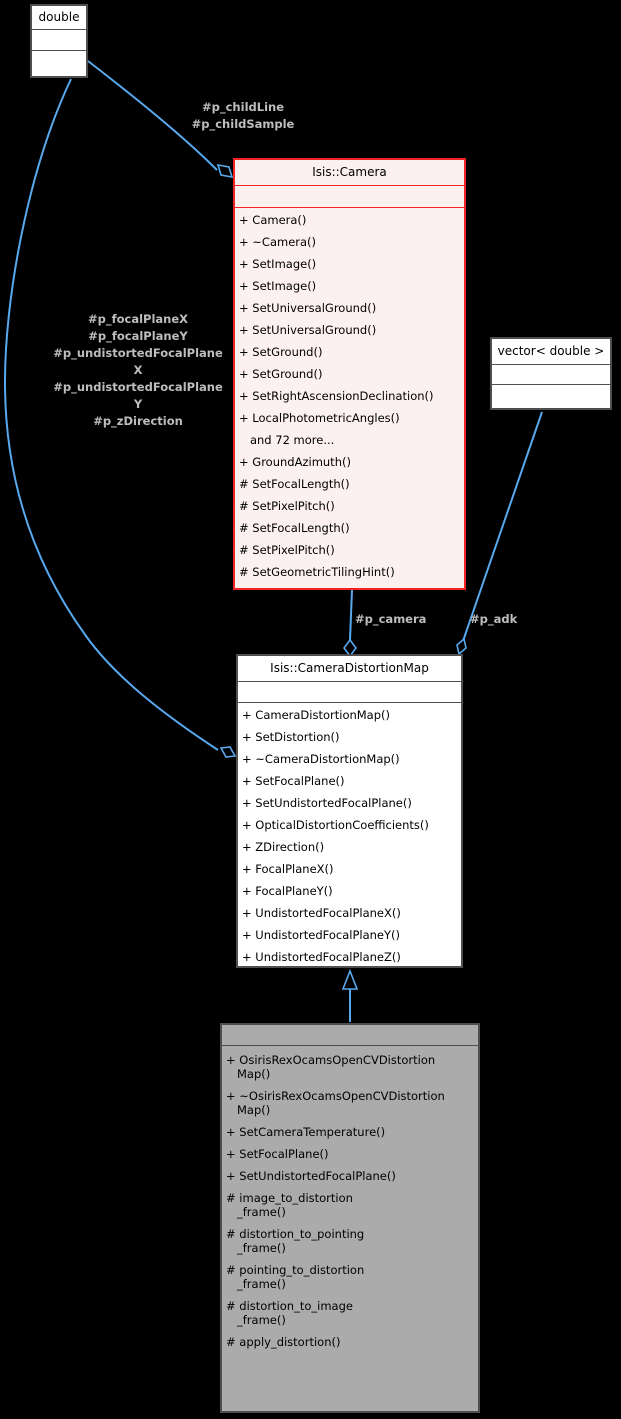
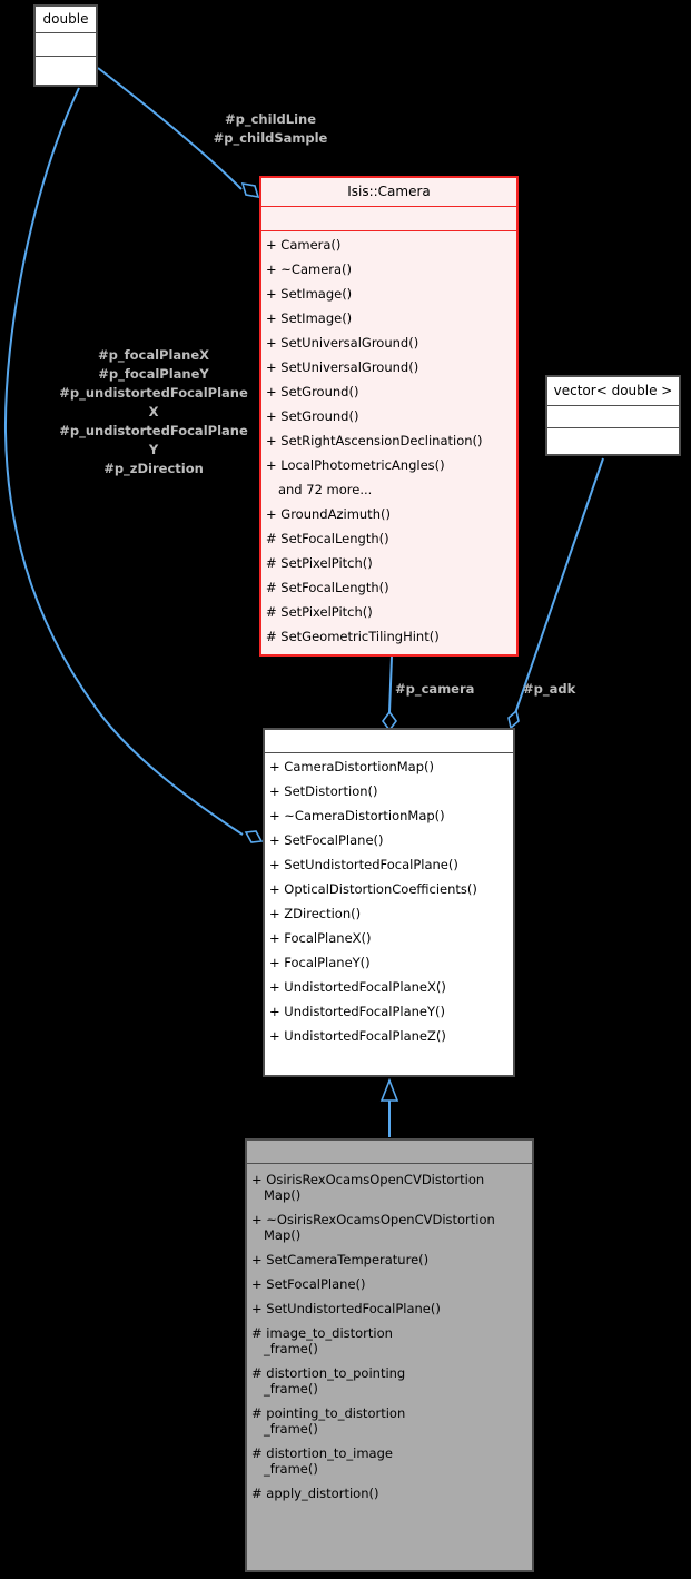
  #p_childLine
  #p_childSample
  #p_focalPlaneX
  #p_focalPlaneY
  #p_undistortedFocalPlane
  X
  #p_undistortedFocalPlane
  Y
  #p_zDirection
  #p_camera
  #p_adk
  double
  vector< double >
  Isis::Camera
  + Camera()
  + ~Camera()
  + SetImage()
  + SetImage()
  + SetUniversalGround()
  + SetUniversalGround()
  + SetGround()
  + SetGround()
  + SetRightAscensionDeclination()
  + LocalPhotometricAngles()
  and 72 more...
  + GroundAzimuth()
  # SetFocalLength()
  # SetPixelPitch()
  # SetFocalLength()
  # SetPixelPitch()
  # SetGeometricTilingHint()
- Isis::CameraDistortionMap
  + CameraDistortionMap()
  + SetDistortion()
  + ~CameraDistortionMap()
  + SetFocalPlane()
  + SetUndistortedFocalPlane()
  + OpticalDistortionCoefficients()
  + ZDirection()
  + FocalPlaneX()
  + FocalPlaneY()
  + UndistortedFocalPlaneX()
  + UndistortedFocalPlaneY()
  + UndistortedFocalPlaneZ()
  + OsirisRexOcamsOpenCVDistortion
  Map()
  + ~OsirisRexOcamsOpenCVDistortion
  Map()
  + SetCameraTemperature()
  + SetFocalPlane()
  + SetUndistortedFocalPlane()
  # image_to_distortion
  _frame()
  # distortion_to_pointing
  _frame()
  # pointing_to_distortion
  _frame()
  # distortion_to_image
  _frame()
  # apply_distortion()
